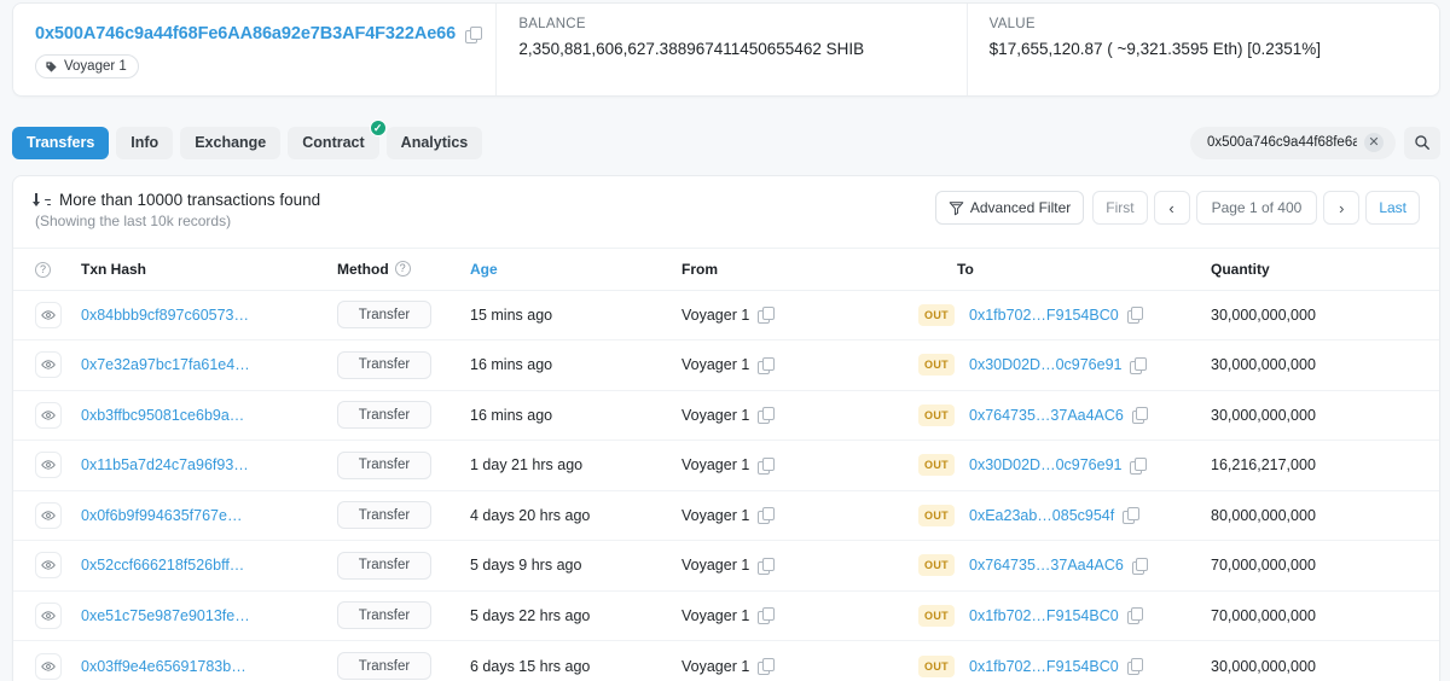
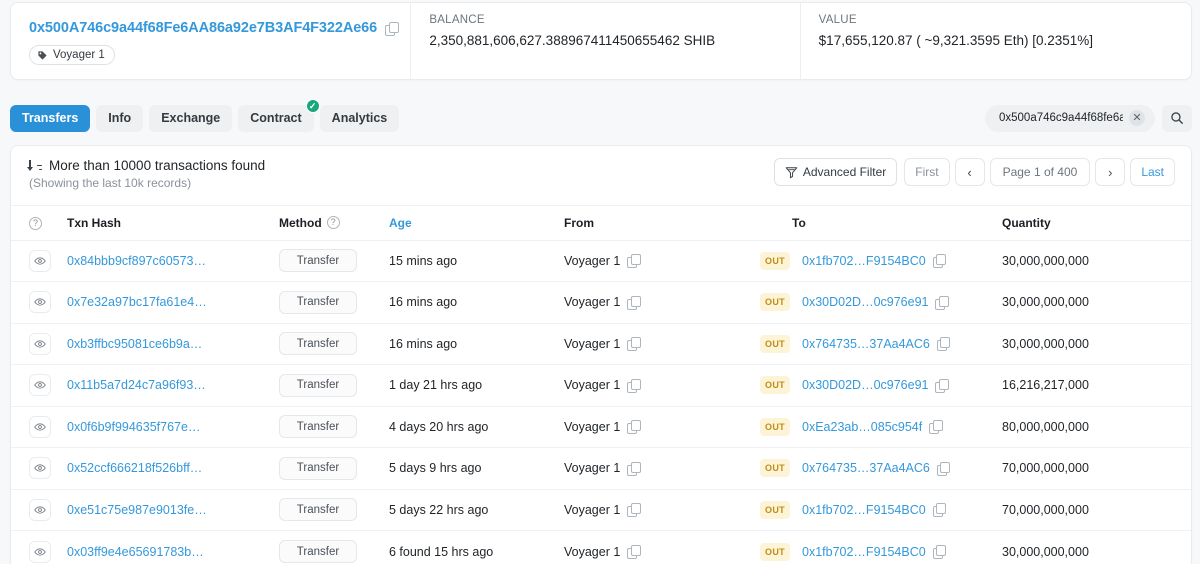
  0x500A746c9a44f68Fe6AA86a92e7B3AF4F322Ae66
  Voyager 1
  BALANCE
  2,350,881,606,627.388967411450655462 SHIB
  VALUE
  $17,655,120.87 ( ~9,321.3595 Eth) [0.2351%]
  Transfers
  Info
  Exchange
  Contract
  ✓
  Analytics
  0x500a746c9a44f68fe6a
  ✕
  More than 10000 transactions found
  (Showing the last 10k records)
  Advanced Filter
  First
  ‹
  Page 1 of 400
  ›
  Last
  ?	Txn Hash	Method ?	Age	From		To	Quantity
  	0x84bbb9cf897c60573…	Transfer	15 mins ago	Voyager 1	OUT	0x1fb702…F9154BC0	30,000,000,000
  	0x7e32a97bc17fa61e4…	Transfer	16 mins ago	Voyager 1	OUT	0x30D02D…0c976e91	30,000,000,000
  	0xb3ffbc95081ce6b9a…	Transfer	16 mins ago	Voyager 1	OUT	0x764735…37Aa4AC6	30,000,000,000
  	0x11b5a7d24c7a96f93…	Transfer	1 day 21 hrs ago	Voyager 1	OUT	0x30D02D…0c976e91	16,216,217,000
  	0x0f6b9f994635f767e…	Transfer	4 days 20 hrs ago	Voyager 1	OUT	0xEa23ab…085c954f	80,000,000,000
  	0x52ccf666218f526bff…	Transfer	5 days 9 hrs ago	Voyager 1	OUT	0x764735…37Aa4AC6	70,000,000,000
  	0xe51c75e987e9013fe…	Transfer	5 days 22 hrs ago	Voyager 1	OUT	0x1fb702…F9154BC0	70,000,000,000
- 	0x03ff9e4e65691783b…	Transfer	6 days 15 hrs ago	Voyager 1	OUT	0x1fb702…F9154BC0	30,000,000,000
+ 	0x03ff9e4e65691783b…	Transfer	6 found 15 hrs ago	Voyager 1	OUT	0x1fb702…F9154BC0	30,000,000,000
